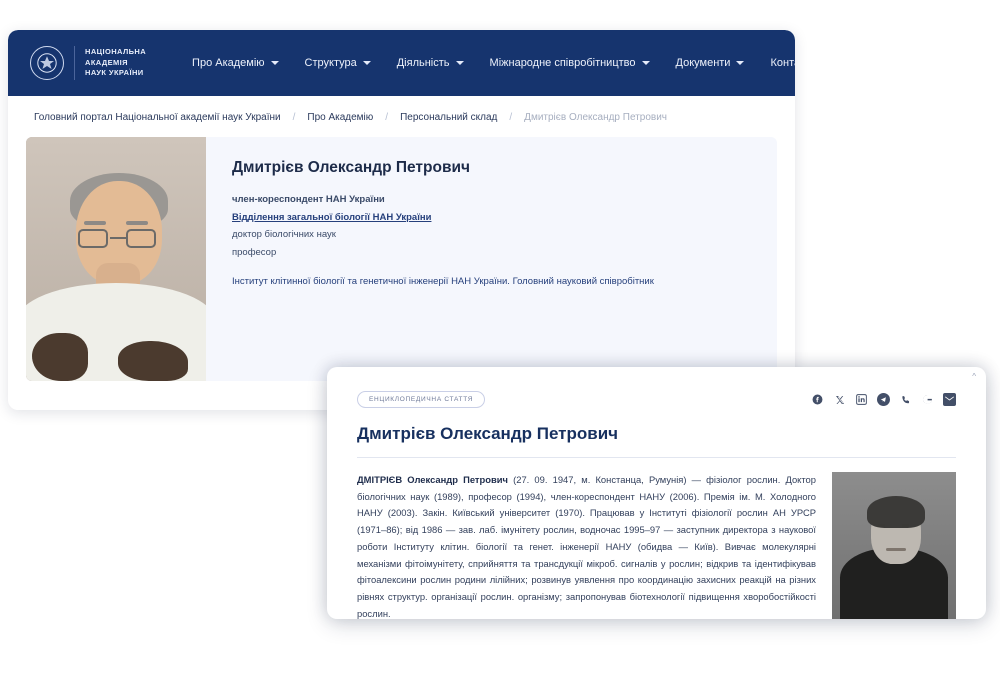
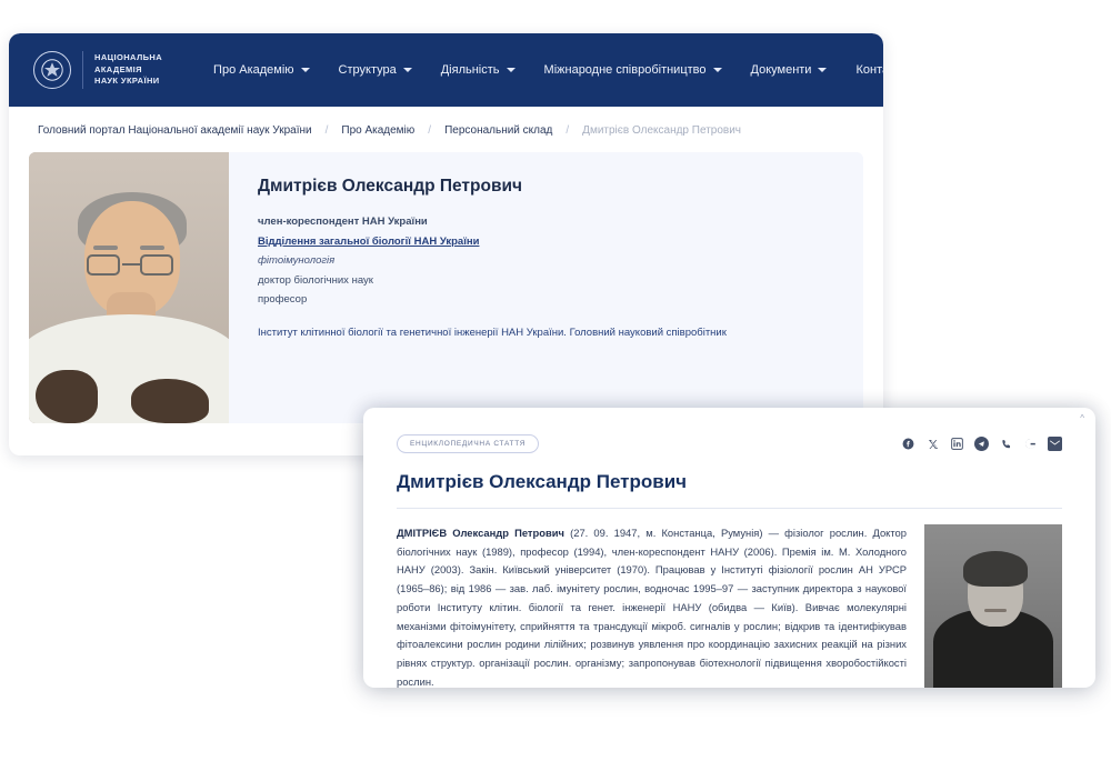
  НАЦІОНАЛЬНА
  АКАДЕМІЯ
  НАУК УКРАЇНИ
  Про Академію
  Структура
  Діяльність
  Міжнародне співробітництво
  Документи
  Головний портал Національної академії наук України
  /
  Про Академію
  /
  Персональний склад
  /
  Дмитрієв Олександр Петрович
  Дмитрієв Олександр Петрович
  член-кореспондент НАН України
  Відділення загальної біології НАН України
+ фітоімунологія
  доктор біологічних наук
  професор
  Інститут клітинної біології та генетичної інженерії НАН України. Головний науковий співробітник
  ^
  Дмитрієв Олександр Петрович
- ДМІТРІЄВ Олександр Петрович (27. 09. 1947, м. Констанца, Румунія) — фізіолог рослин. Доктор біологічних наук (1989), професор (1994), член-кореспондент НАНУ (2006). Премія ім. М. Холодного НАНУ (2003). Закін. Київський університет (1970). Працював у Інституті фізіології рослин АН УРСР (1971–86); від 1986 — зав. лаб. імунітету рослин, водночас 1995–97 — заступник директора з наукової роботи Інституту клітин. біології та генет. інженерії НАНУ (обидва — Київ). Вивчає молекулярні механізми фітоімунітету, сприйняття та трансдукції мікроб. сигналів у рослин; відкрив та ідентифікував фітоалексини рослин родини лілійних; розвинув уявлення про координацію захисних реакцій на різних рівнях структур. організації рослин. організму; запропонував біотехнології підвищення хворобостійкості рослин.
+ ДМІТРІЄВ Олександр Петрович (27. 09. 1947, м. Констанца, Румунія) — фізіолог рослин. Доктор біологічних наук (1989), професор (1994), член-кореспондент НАНУ (2006). Премія ім. М. Холодного НАНУ (2003). Закін. Київський університет (1970). Працював у Інституті фізіології рослин АН УРСР (1965–86); від 1986 — зав. лаб. імунітету рослин, водночас 1995–97 — заступник директора з наукової роботи Інституту клітин. біології та генет. інженерії НАНУ (обидва — Київ). Вивчає молекулярні механізми фітоімунітету, сприйняття та трансдукції мікроб. сигналів у рослин; відкрив та ідентифікував фітоалексини рослин родини лілійних; розвинув уявлення про координацію захисних реакцій на різних рівнях структур. організації рослин. організму; запропонував біотехнології підвищення хворобостійкості рослин.
